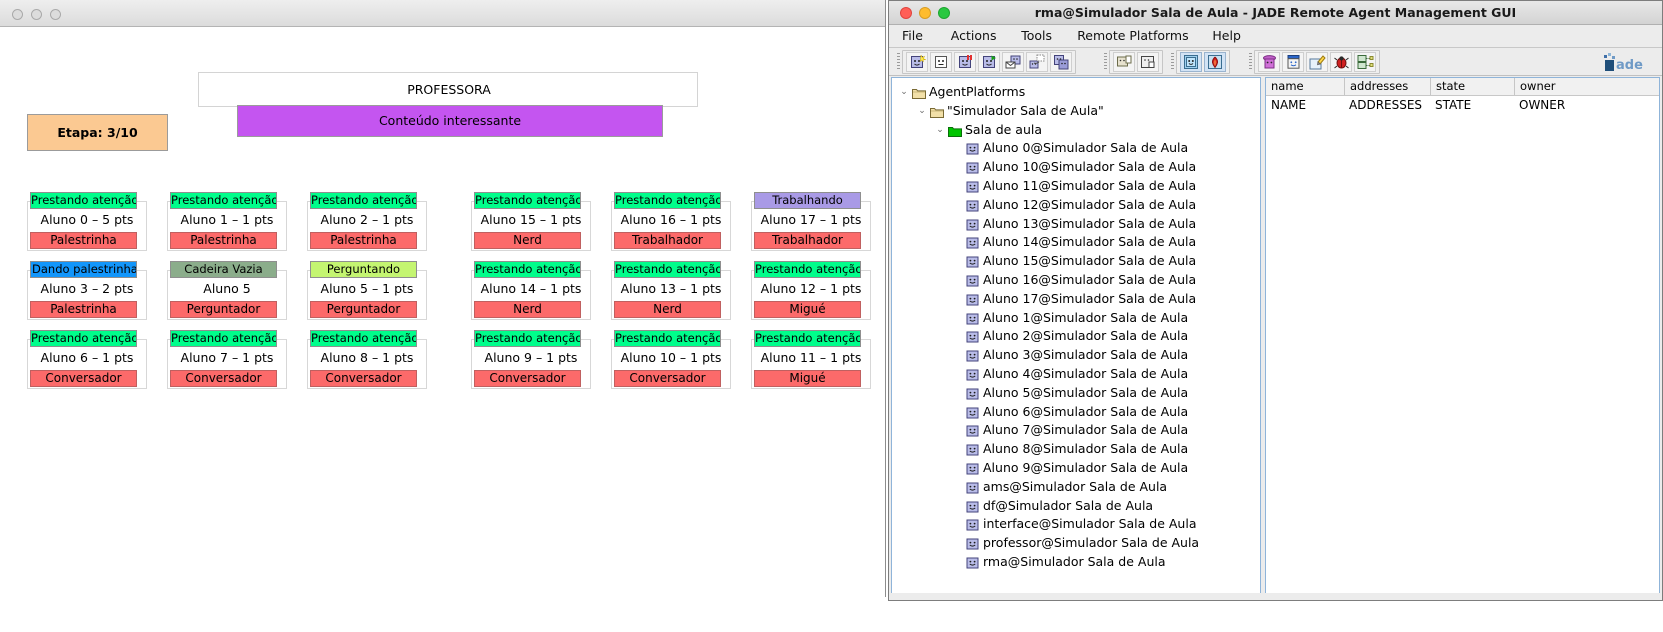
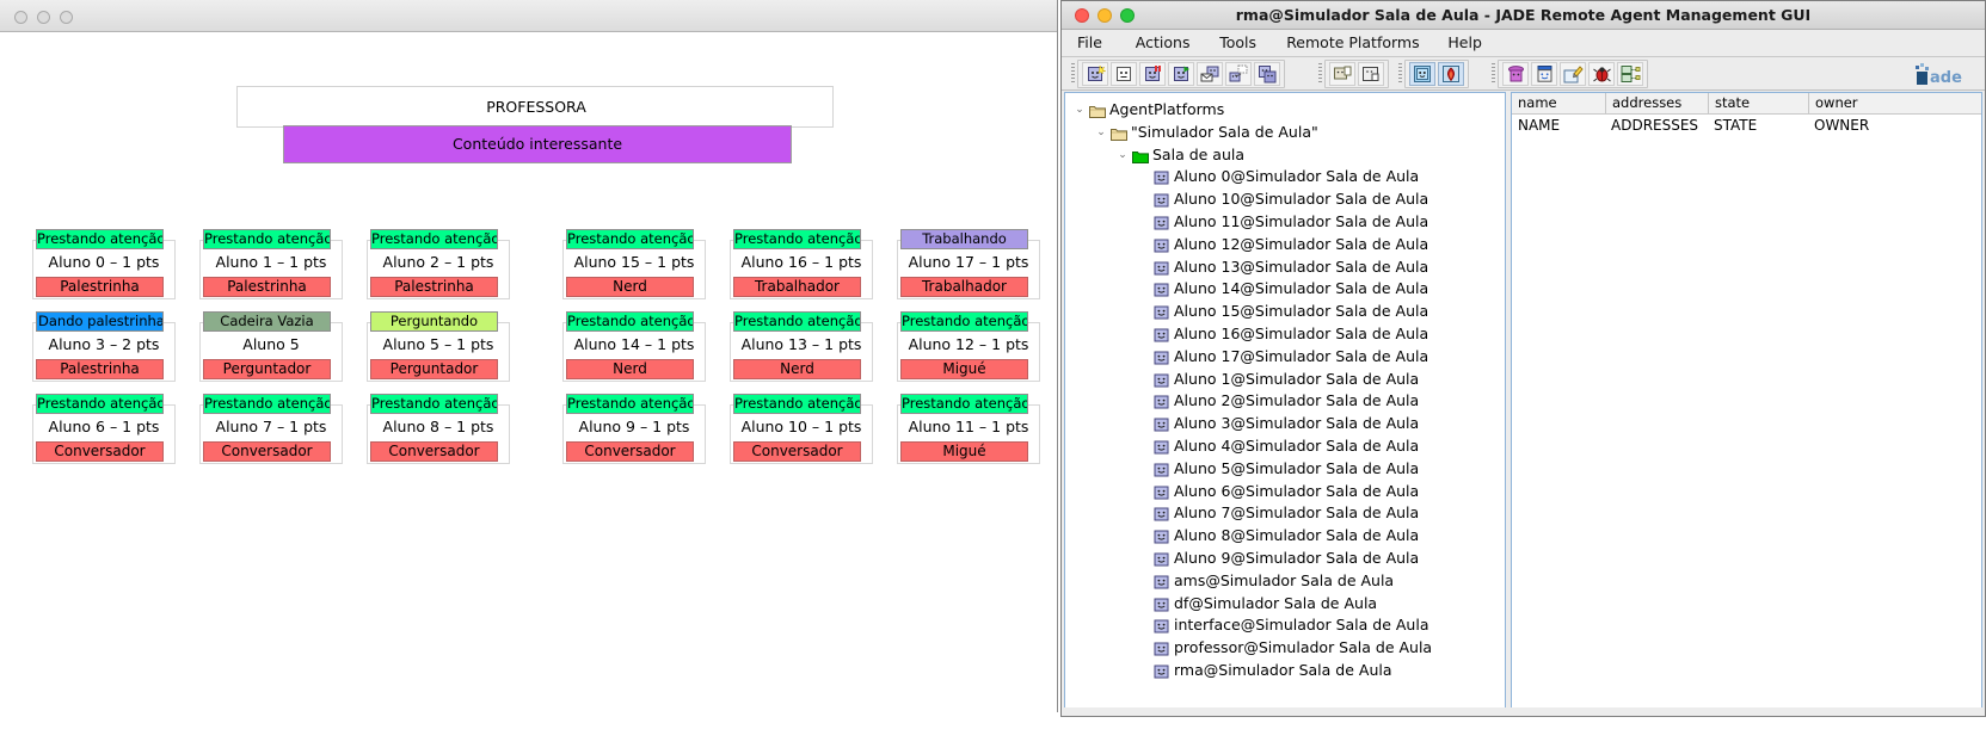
  PROFESSORA
  Conteúdo interessante
- Etapa: 3/10
  Prestando atenção
- Aluno 0 – 5 pts
+ Aluno 0 – 1 pts
  Palestrinha
  Prestando atenção
  Aluno 1 – 1 pts
  Palestrinha
  Prestando atenção
  Aluno 2 – 1 pts
  Palestrinha
  Prestando atenção
  Aluno 15 – 1 pts
  Nerd
  Prestando atenção
  Aluno 16 – 1 pts
  Trabalhador
  Trabalhando
  Aluno 17 – 1 pts
  Trabalhador
  Dando palestrinha
  Aluno 3 – 2 pts
  Palestrinha
  Cadeira Vazia
  Aluno 5
  Perguntador
  Perguntando
  Aluno 5 – 1 pts
  Perguntador
  Prestando atenção
  Aluno 14 – 1 pts
  Nerd
  Prestando atenção
  Aluno 13 – 1 pts
  Nerd
  Prestando atenção
  Aluno 12 – 1 pts
  Migué
  Prestando atenção
  Aluno 6 – 1 pts
  Conversador
  Prestando atenção
  Aluno 7 – 1 pts
  Conversador
  Prestando atenção
  Aluno 8 – 1 pts
  Conversador
  Prestando atenção
  Aluno 9 – 1 pts
  Conversador
  Prestando atenção
  Aluno 10 – 1 pts
  Conversador
  Prestando atenção
  Aluno 11 – 1 pts
  Migué
  rma@Simulador Sala de Aula - JADE Remote Agent Management GUI
  File
  Actions
  Tools
  Remote Platforms
  Help
  ade
  ⌄
  AgentPlatforms
  ⌄
  "Simulador Sala de Aula"
  ⌄
  Sala de aula
  Aluno 0@Simulador Sala de Aula
  Aluno 10@Simulador Sala de Aula
  Aluno 11@Simulador Sala de Aula
  Aluno 12@Simulador Sala de Aula
  Aluno 13@Simulador Sala de Aula
  Aluno 14@Simulador Sala de Aula
  Aluno 15@Simulador Sala de Aula
  Aluno 16@Simulador Sala de Aula
  Aluno 17@Simulador Sala de Aula
  Aluno 1@Simulador Sala de Aula
  Aluno 2@Simulador Sala de Aula
  Aluno 3@Simulador Sala de Aula
  Aluno 4@Simulador Sala de Aula
  Aluno 5@Simulador Sala de Aula
  Aluno 6@Simulador Sala de Aula
  Aluno 7@Simulador Sala de Aula
  Aluno 8@Simulador Sala de Aula
  Aluno 9@Simulador Sala de Aula
  ams@Simulador Sala de Aula
  df@Simulador Sala de Aula
  interface@Simulador Sala de Aula
  professor@Simulador Sala de Aula
  rma@Simulador Sala de Aula
  name
  addresses
  state
  owner
  NAME
  ADDRESSES
  STATE
  OWNER
